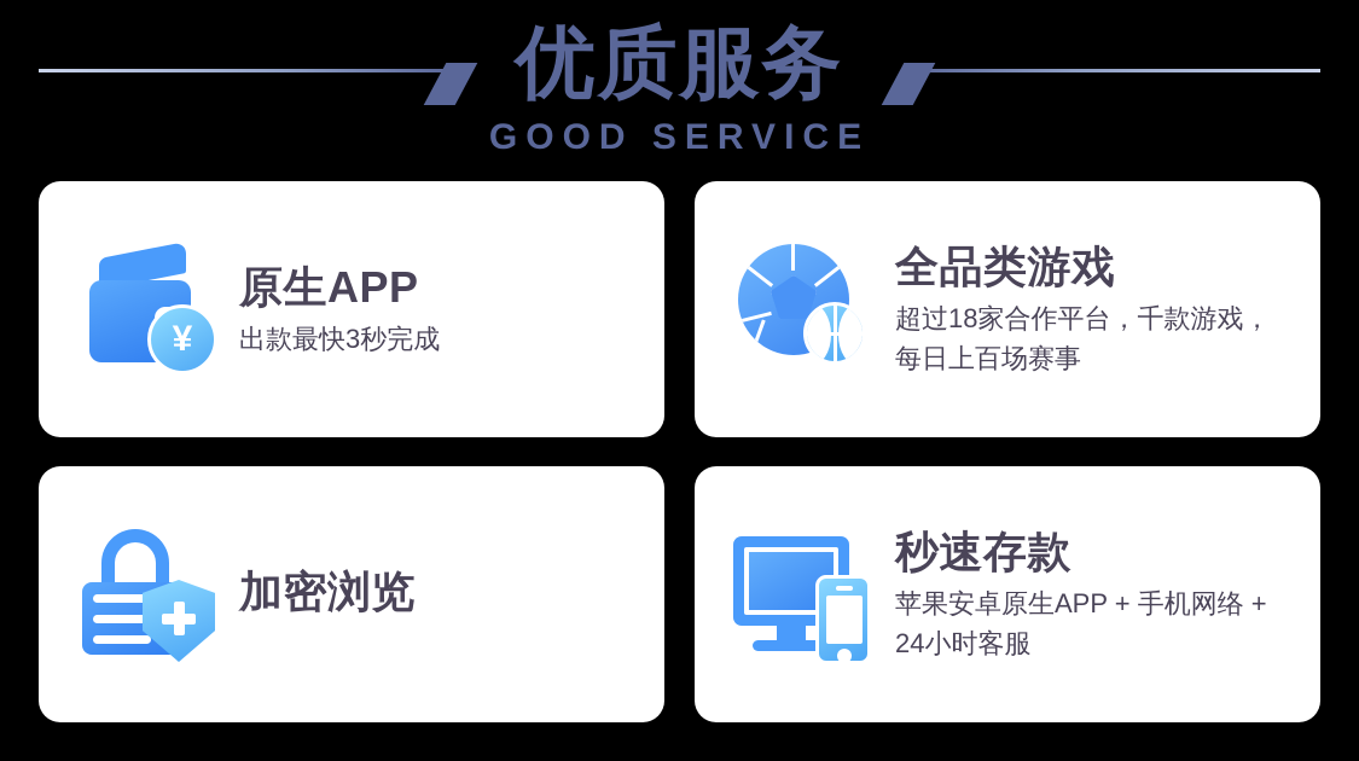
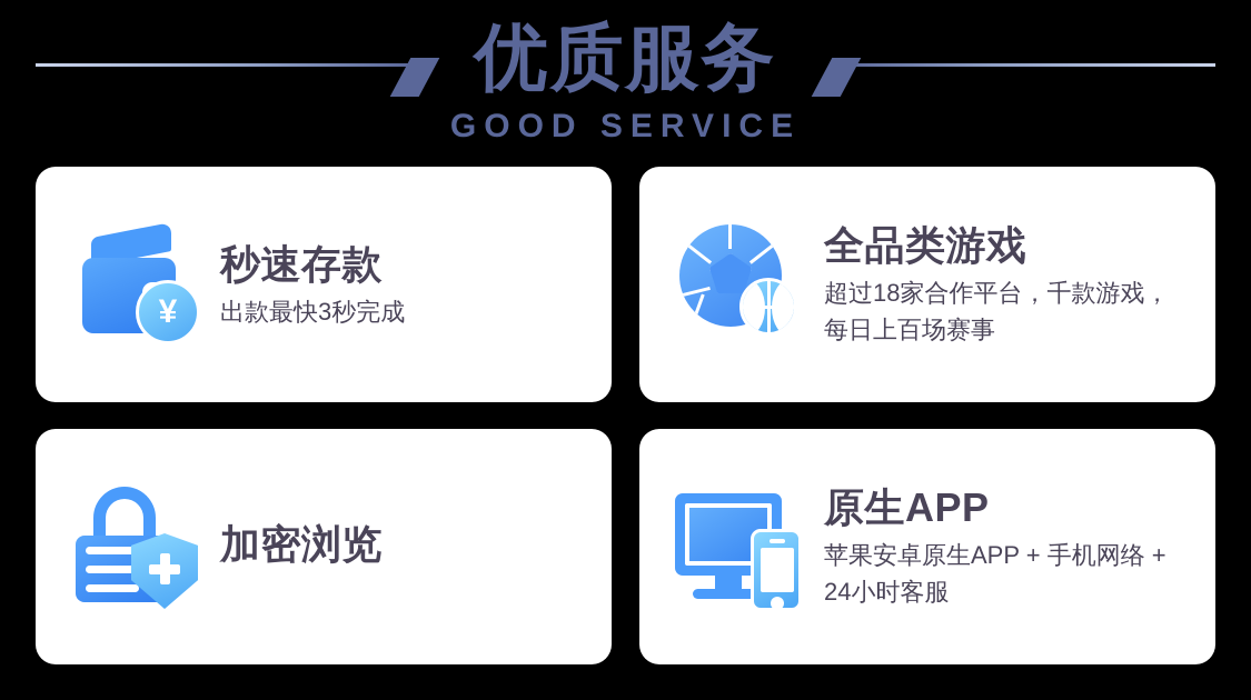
  优质服务
  GOOD SERVICE
  ¥
- 原生APP
+ 秒速存款
  出款最快3秒完成
  全品类游戏
  超过18家合作平台，千款游戏，每日上百场赛事
  加密浏览
- 秒速存款
+ 原生APP
  苹果安卓原生APP + 手机网络 + 24小时客服
